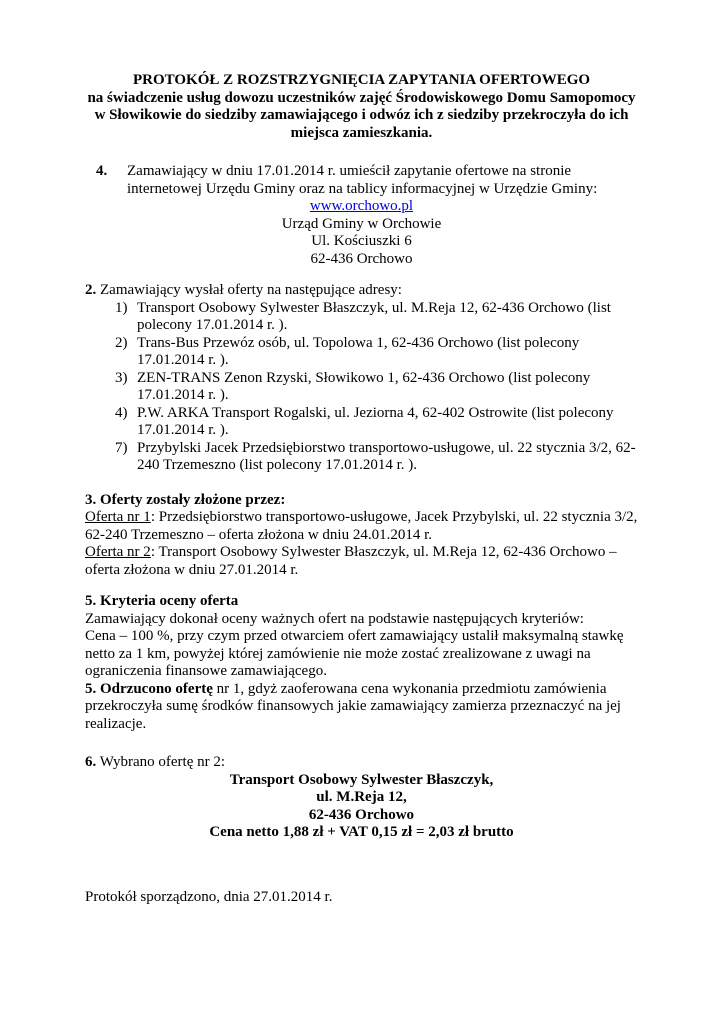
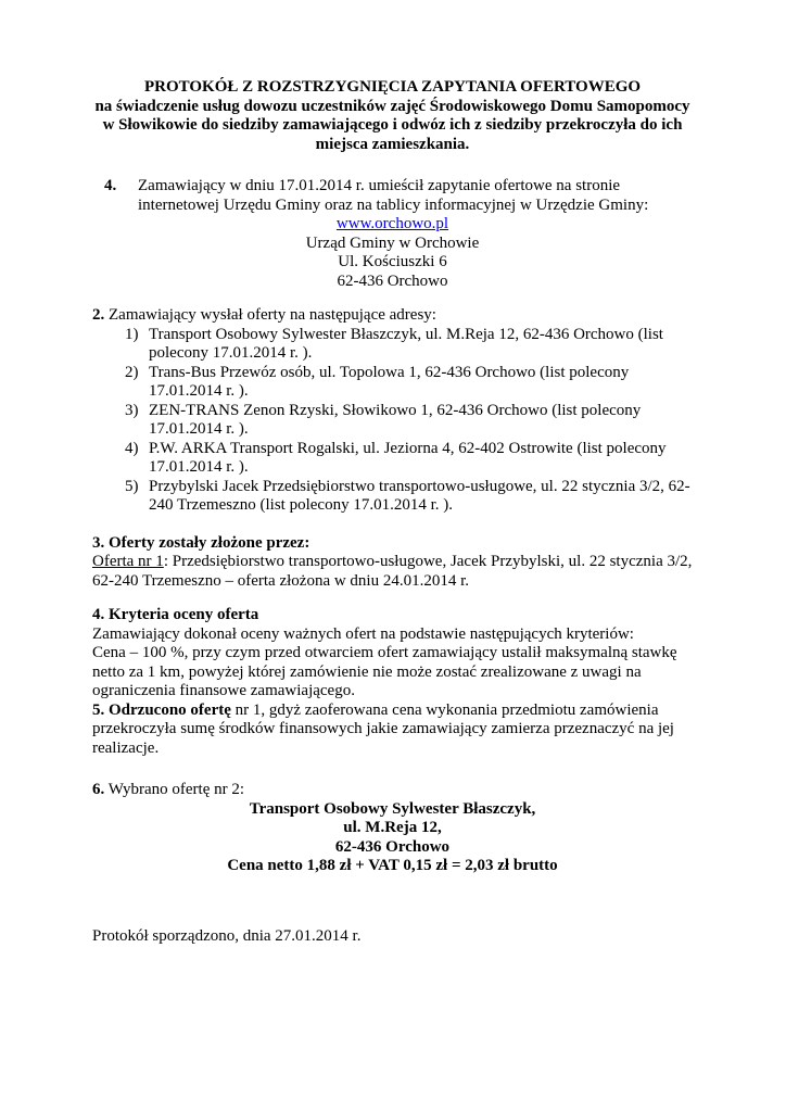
  PROTOKÓŁ Z ROZSTRZYGNIĘCIA ZAPYTANIA OFERTOWEGO
  na świadczenie usług dowozu uczestników zajęć Środowiskowego Domu Samopomocy w Słowikowie do siedziby zamawiającego i odwóz ich z siedziby przekroczyła do ich miejsca zamieszkania.
  4.
  Zamawiający w dniu 17.01.2014 r. umieścił zapytanie ofertowe na stronie internetowej Urzędu Gminy oraz na tablicy informacyjnej w Urzędzie Gminy:
  www.orchowo.pl
  Urząd Gminy w Orchowie
  Ul. Kościuszki 6
  62-436 Orchowo
  2. Zamawiający wysłał oferty na następujące adresy:
  1)
  Transport Osobowy Sylwester Błaszczyk, ul. M.Reja 12, 62-436 Orchowo (list polecony 17.01.2014 r. ).
  2)
  Trans-Bus Przewóz osób, ul. Topolowa 1, 62-436 Orchowo (list polecony 17.01.2014 r. ).
  3)
  ZEN-TRANS Zenon Rzyski, Słowikowo 1, 62-436 Orchowo (list polecony 17.01.2014 r. ).
  4)
  P.W. ARKA Transport Rogalski, ul. Jeziorna 4, 62-402 Ostrowite (list polecony 17.01.2014 r. ).
- 7)
+ 5)
  Przybylski Jacek Przedsiębiorstwo transportowo-usługowe, ul. 22 stycznia 3/2, 62-240 Trzemeszno (list polecony 17.01.2014 r. ).
  3. Oferty zostały złożone przez:
  Oferta nr 1: Przedsiębiorstwo transportowo-usługowe, Jacek Przybylski, ul. 22 stycznia 3/2, 62-240 Trzemeszno – oferta złożona w dniu 24.01.2014 r.
- Oferta nr 2: Transport Osobowy Sylwester Błaszczyk, ul. M.Reja 12, 62-436 Orchowo – oferta złożona w dniu 27.01.2014 r.
- 5. Kryteria oceny oferta
+ 4. Kryteria oceny oferta
  Zamawiający dokonał oceny ważnych ofert na podstawie następujących kryteriów:
  Cena – 100 %, przy czym przed otwarciem ofert zamawiający ustalił maksymalną stawkę netto za 1 km, powyżej której zamówienie nie może zostać zrealizowane z uwagi na ograniczenia finansowe zamawiającego.
  5. Odrzucono ofertę nr 1, gdyż zaoferowana cena wykonania przedmiotu zamówienia przekroczyła sumę środków finansowych jakie zamawiający zamierza przeznaczyć na jej realizacje.
  6. Wybrano ofertę nr 2:
  Transport Osobowy Sylwester Błaszczyk,
  ul. M.Reja 12,
  62-436 Orchowo
  Cena netto 1,88 zł + VAT 0,15 zł = 2,03 zł brutto
  Protokół sporządzono, dnia 27.01.2014 r.
